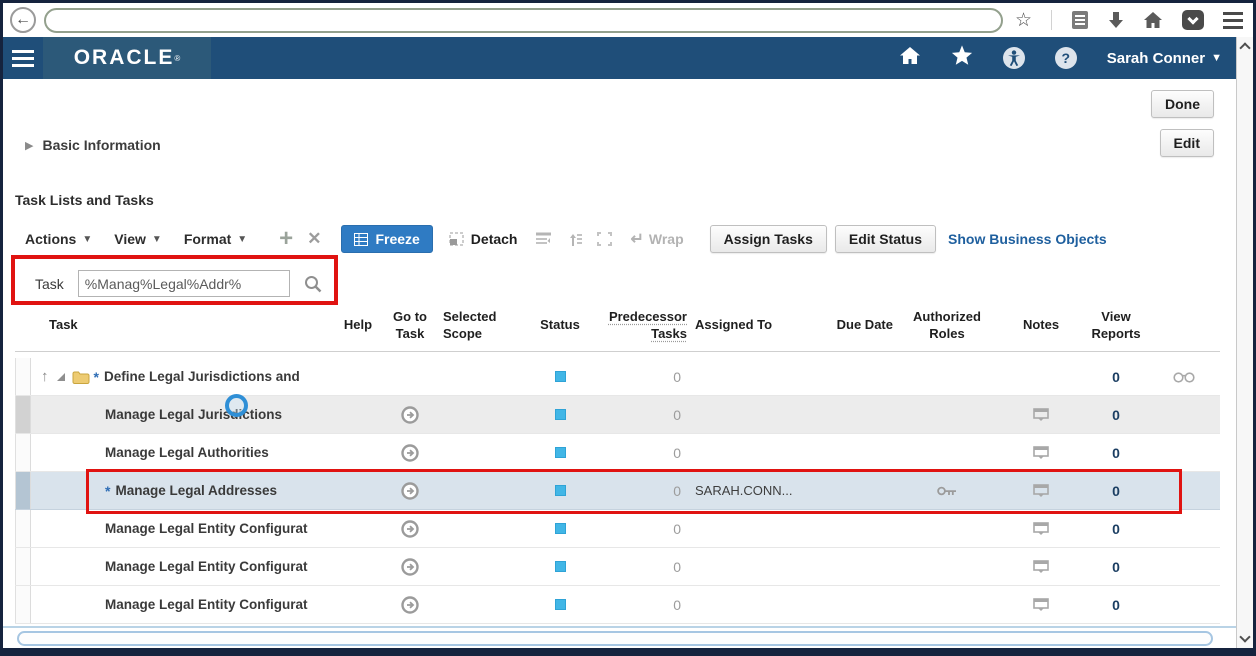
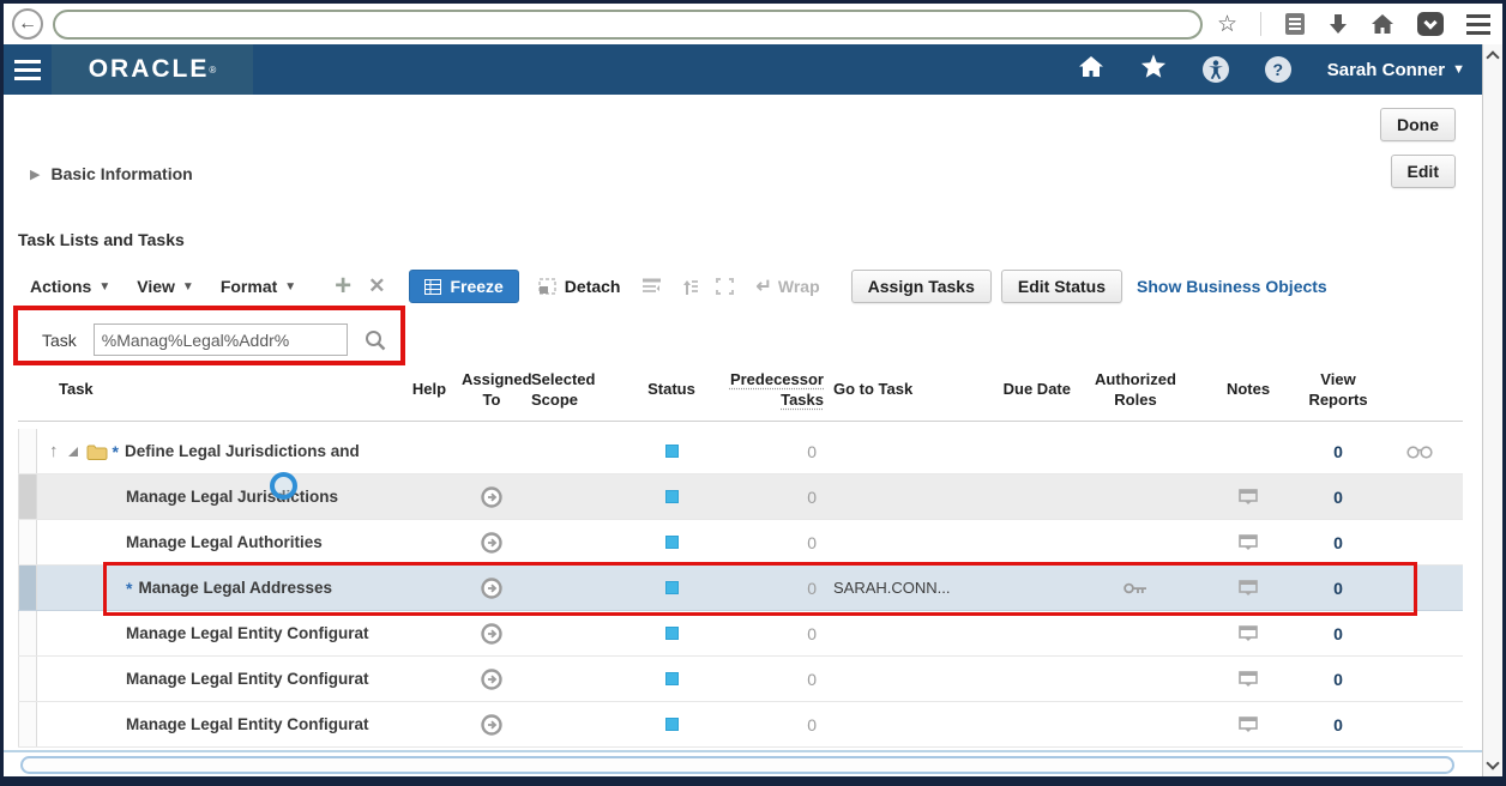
  ←
  ☆
  ORACLE
  ®
  ?
  Sarah Conner
  ▼
  Done
  ▶
  Basic Information
  Edit
  Task Lists and Tasks
  Actions
  ▼
  View
  ▼
  Format
  ▼
  +
  ✕
  Freeze
  Detach
  ↵
  Wrap
  Assign Tasks
  Edit Status
  Show Business Objects
  Task
  %Manag%Legal%Addr%
  Task
  Help
- Go to Task
+ Assigned To
  Selected Scope
  Status
  Predecessor Tasks
- Assigned To
+ Go to Task
  Due Date
  Authorized Roles
  Notes
  View Reports
  ↑
  *
  Define Legal Jurisdictions and
  0
  0
  Manage Legal Jurisdictions
  0
  0
  Manage Legal Authorities
  0
  0
  *
  Manage Legal Addresses
  0
  SARAH.CONN...
  0
  Manage Legal Entity Configurat
  0
  0
  Manage Legal Entity Configurat
  0
  0
  Manage Legal Entity Configurat
  0
  0
